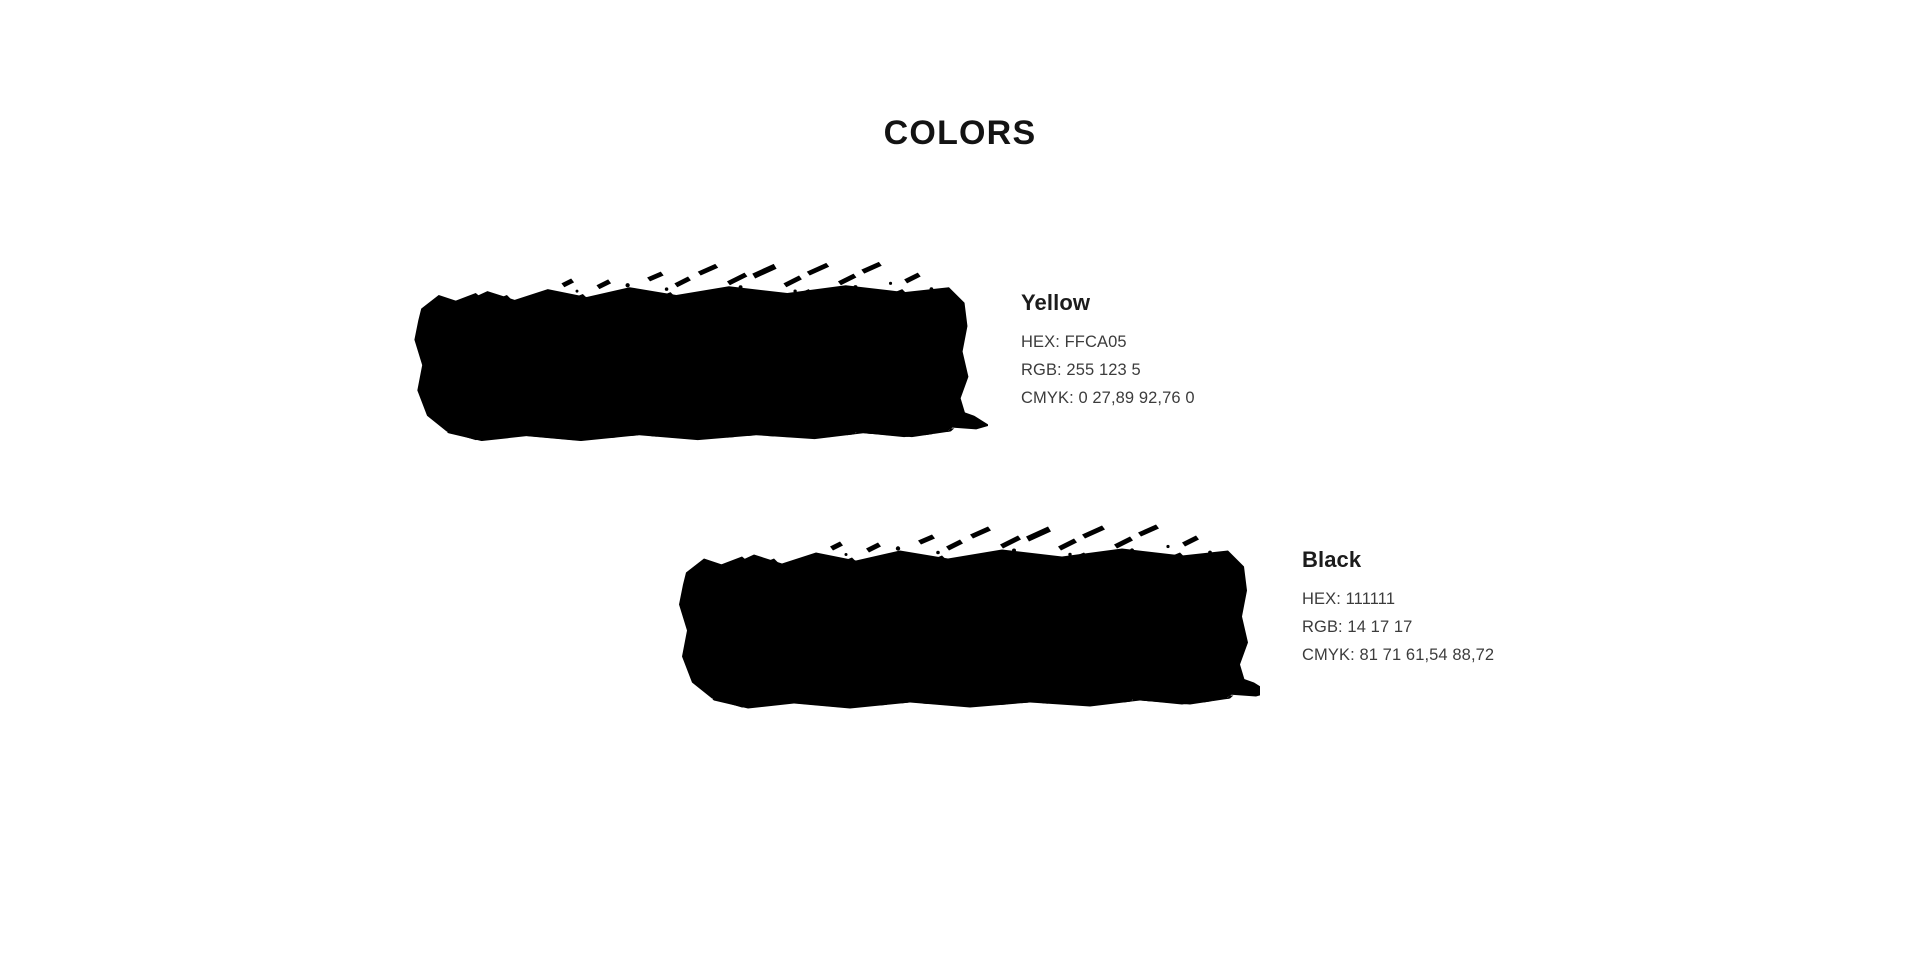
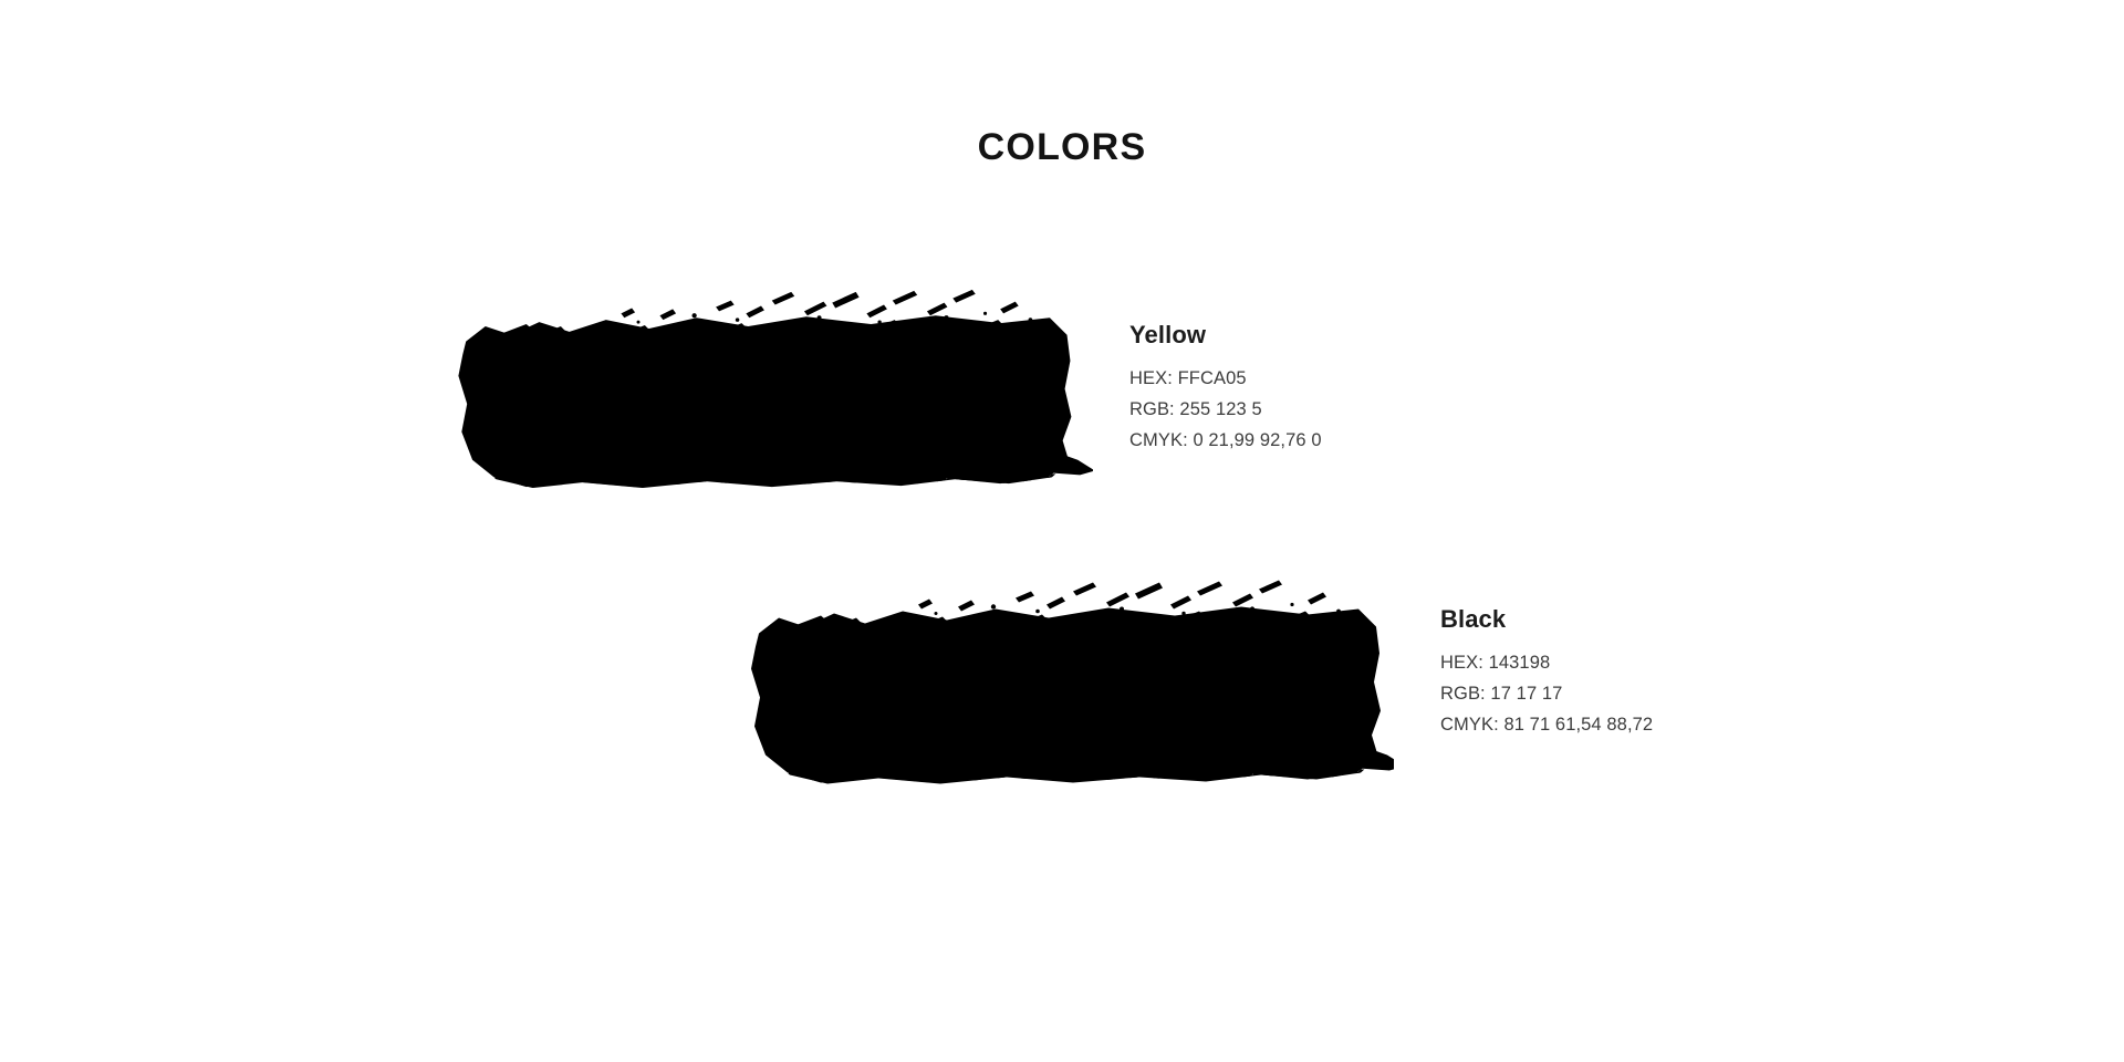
  COLORS
  Yellow
  HEX: FFCA05
  RGB: 255 123 5
- CMYK: 0 27,89 92,76 0
+ CMYK: 0 21,99 92,76 0
  Black
- HEX: 111111
+ HEX: 143198
- RGB: 14 17 17
+ RGB: 17 17 17
  CMYK: 81 71 61,54 88,72
